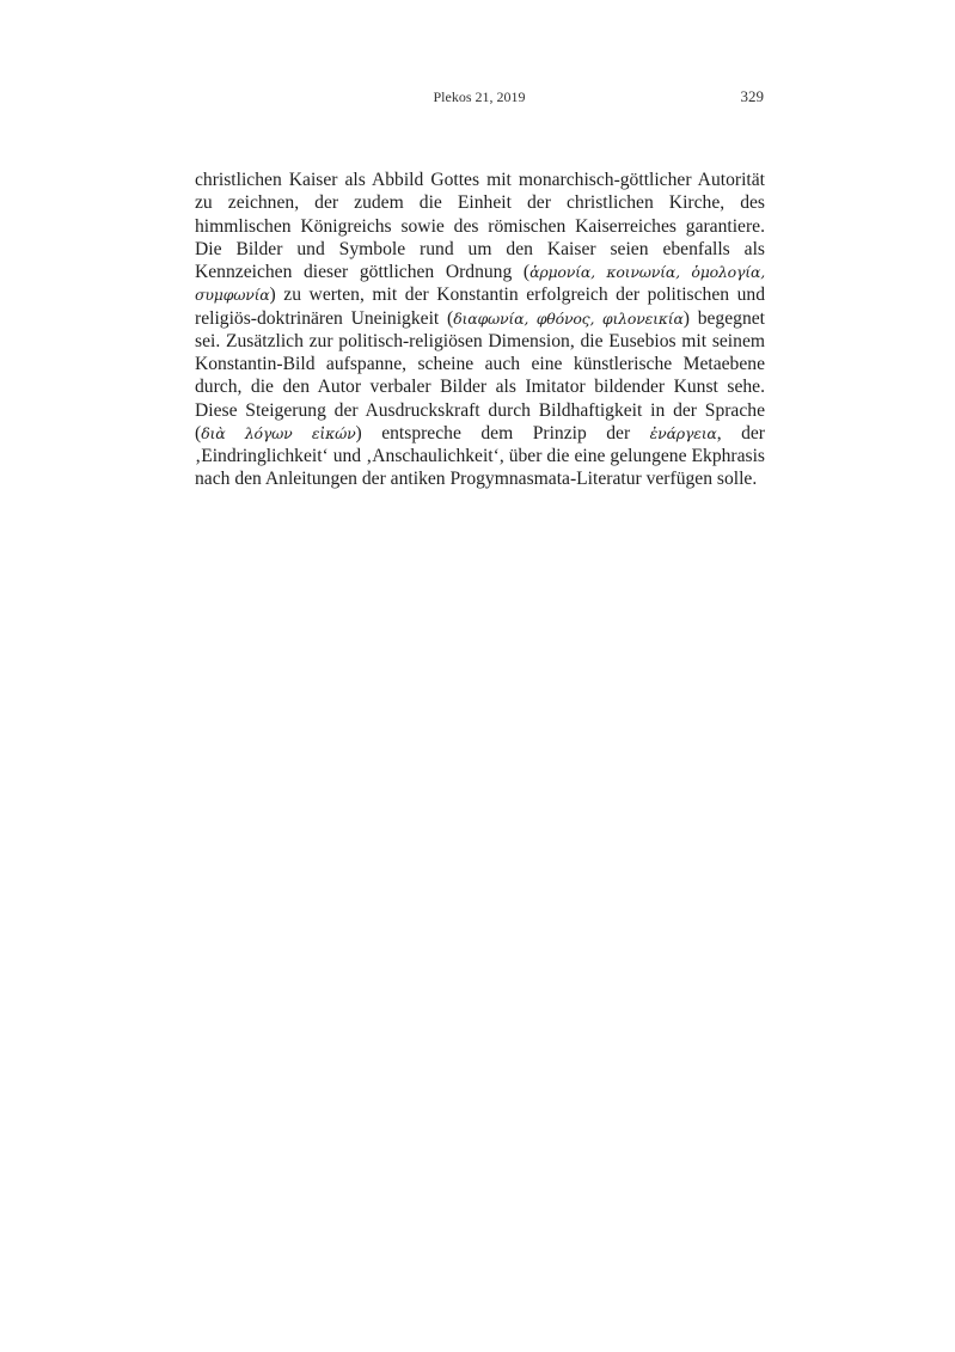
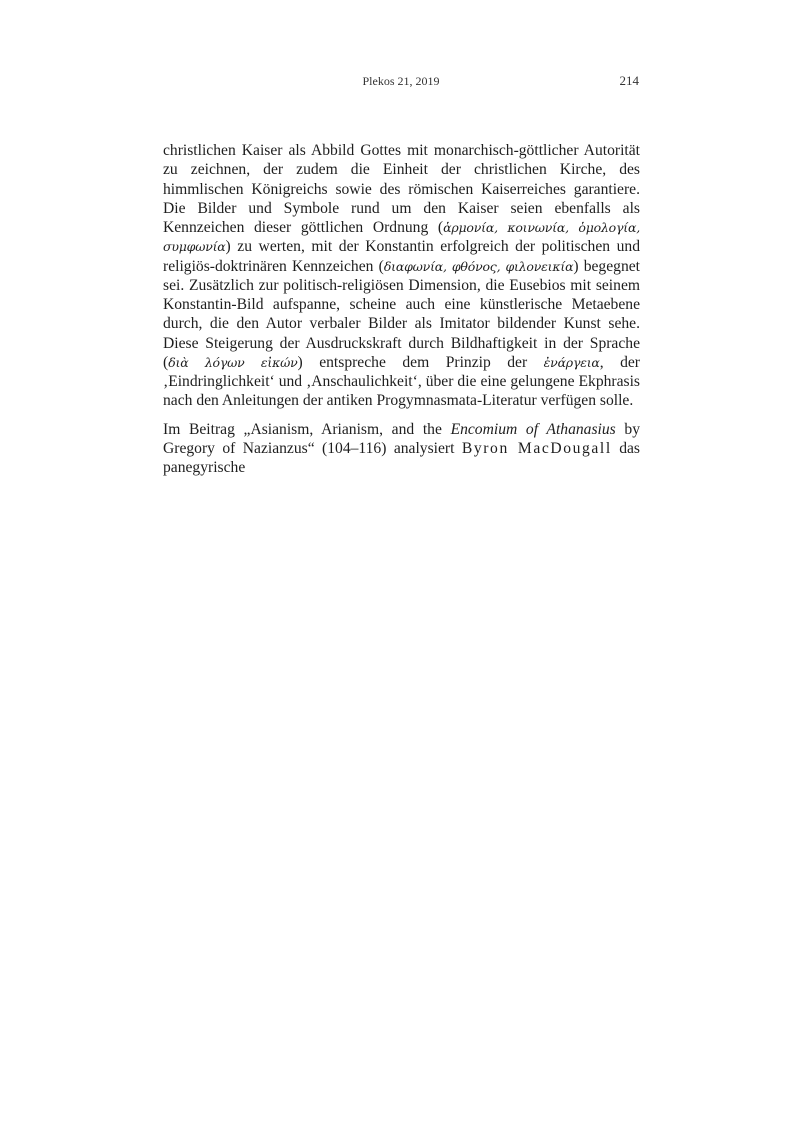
  Plekos 21, 2019
- 329
+ 214
- christlichen Kaiser als Abbild Gottes mit monarchisch-göttlicher Autorität zu zeichnen, der zudem die Einheit der christlichen Kirche, des himmlischen Königreichs sowie des römischen Kaiserreiches garantiere. Die Bilder und Symbole rund um den Kaiser seien ebenfalls als Kennzeichen dieser göttlichen Ordnung (ἁρμονία, κοινωνία, ὁμολογία, συμφωνία) zu werten, mit der Konstantin erfolgreich der politischen und religiös-doktrinären Uneinigkeit (διαφωνία, φθόνος, φιλονεικία) begegnet sei. Zusätzlich zur politisch-religiösen Dimension, die Eusebios mit seinem Konstantin-Bild aufspanne, scheine auch eine künstlerische Metaebene durch, die den Autor verbaler Bilder als Imitator bildender Kunst sehe. Diese Steigerung der Ausdruckskraft durch Bildhaftigkeit in der Sprache (διὰ λόγων εἰκών) entspreche dem Prinzip der ἐνάργεια, der ‚Eindringlichkeit‘ und ‚Anschaulichkeit‘, über die eine gelungene Ekphrasis nach den Anleitungen der antiken Progymnasmata-Literatur verfügen solle.
+ christlichen Kaiser als Abbild Gottes mit monarchisch-göttlicher Autorität zu zeichnen, der zudem die Einheit der christlichen Kirche, des himmlischen Königreichs sowie des römischen Kaiserreiches garantiere. Die Bilder und Symbole rund um den Kaiser seien ebenfalls als Kennzeichen dieser göttlichen Ordnung (ἁρμονία, κοινωνία, ὁμολογία, συμφωνία) zu werten, mit der Konstantin erfolgreich der politischen und religiös-doktrinären Kennzeichen (διαφωνία, φθόνος, φιλονεικία) begegnet sei. Zusätzlich zur politisch-religiösen Dimension, die Eusebios mit seinem Konstantin-Bild aufspanne, scheine auch eine künstlerische Metaebene durch, die den Autor verbaler Bilder als Imitator bildender Kunst sehe. Diese Steigerung der Ausdruckskraft durch Bildhaftigkeit in der Sprache (διὰ λόγων εἰκών) entspreche dem Prinzip der ἐνάργεια, der ‚Eindringlichkeit‘ und ‚Anschaulichkeit‘, über die eine gelungene Ekphrasis nach den Anleitungen der antiken Progymnasmata-Literatur verfügen solle.
+ Im Beitrag „Asianism, Arianism, and the Encomium of Athanasius by Gregory of Nazianzus“ (104–116) analysiert Byron MacDougall das panegyrische
